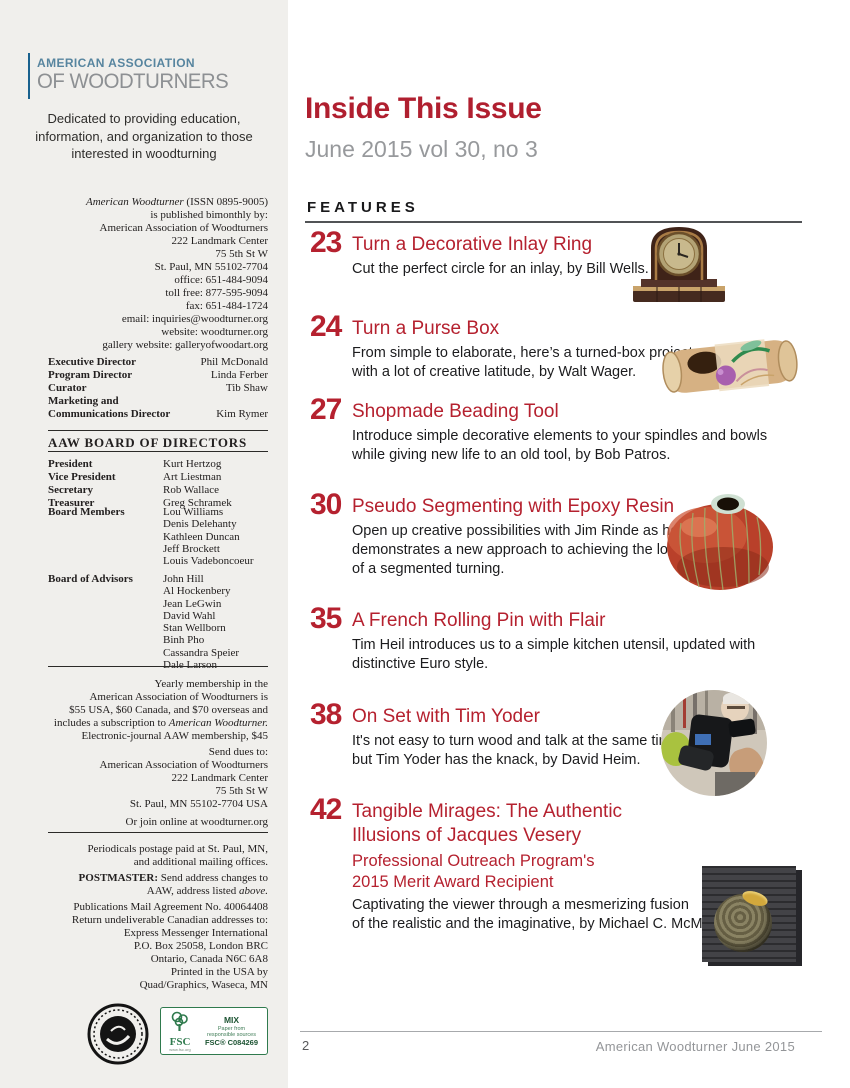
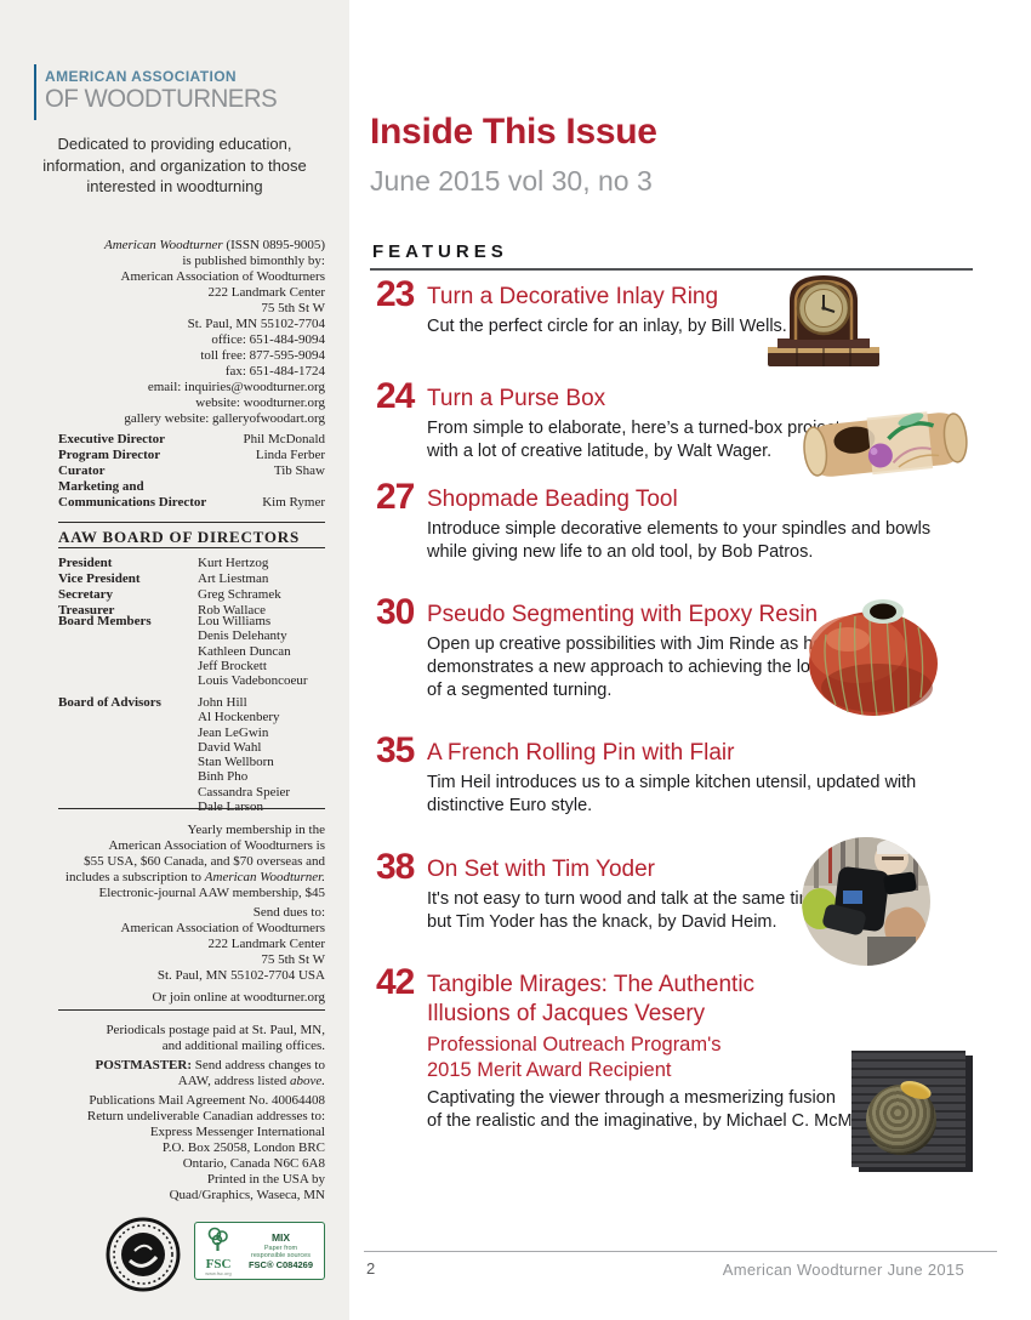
  AMERICAN ASSOCIATION
  OF WOODTURNERS
  Dedicated to providing education,
  information, and organization to those
  interested in woodturning
  American Woodturner (ISSN 0895-9005)
  is published bimonthly by:
  American Association of Woodturners
  222 Landmark Center
  75 5th St W
  St. Paul, MN 55102-7704
  office: 651-484-9094
  toll free: 877-595-9094
  fax: 651-484-1724
  email: inquiries@woodturner.org
  website: woodturner.org
  gallery website: galleryofwoodart.org
  Executive Director
  Phil McDonald
  Program Director
  Linda Ferber
  Curator
  Tib Shaw
  Marketing and
  Communications Director
  Kim Rymer
  AAW BOARD OF DIRECTORS
  President
  Kurt Hertzog
  Vice President
  Art Liestman
  Secretary
- Rob Wallace
+ Greg Schramek
  Treasurer
- Greg Schramek
+ Rob Wallace
  Board Members
  Lou Williams
  Denis Delehanty
  Kathleen Duncan
  Jeff Brockett
  Louis Vadeboncoeur
  Board of Advisors
  John Hill
  Al Hockenbery
  Jean LeGwin
  David Wahl
  Stan Wellborn
  Binh Pho
  Cassandra Speier
  Yearly membership in the
  American Association of Woodturners is
  $55 USA, $60 Canada, and $70 overseas and
  includes a subscription to American Woodturner.
  Electronic-journal AAW membership, $45
  Send dues to:
  American Association of Woodturners
  222 Landmark Center
  75 5th St W
  St. Paul, MN 55102-7704 USA
  Or join online at woodturner.org
  Periodicals postage paid at St. Paul, MN,
  and additional mailing offices.
  POSTMASTER: Send address changes to
  AAW, address listed above.
  Publications Mail Agreement No. 40064408
  Return undeliverable Canadian addresses to:
  Express Messenger International
  P.O. Box 25058, London BRC
  Ontario, Canada N6C 6A8
  Printed in the USA by
  Quad/Graphics, Waseca, MN
  FSC
  MIX
  FSC® C084269
  Inside This Issue
  June 2015 vol 30, no 3
  FEATURES
  23
  Turn a Decorative Inlay Ring
  Cut the perfect circle for an inlay, by Bill Wells.
  24
  Turn a Purse Box
  From simple to elaborate, here’s a turned-box pro
  with a lot of creative latitude, by Walt Wager.
  27
  Shopmade Beading Tool
  Introduce simple decorative elements to your spindles and bowls
  while giving new life to an old tool, by Bob Patros.
  30
  Pseudo Segmenting with Epoxy Resin
  Open up creative possibilities with Jim Rinde as h
  demonstrates a new approach to achieving the lo
  of a segmented turning.
  35
  A French Rolling Pin with Flair
  Tim Heil introduces us to a simple kitchen utensil, updated with
  distinctive Euro style.
  38
  On Set with Tim Yoder
  It's not easy to turn wood and talk at the same ti
  but Tim Yoder has the knack, by David Heim.
  42
  Tangible Mirages: The Authentic
  Illusions of Jacques Vesery
  Professional Outreach Program's
  2015 Merit Award Recipient
  Captivating the viewer through a mesmerizing fusion
  of the realistic and the imaginative, by Michael C. McM
  2
  American Woodturner June 2015
